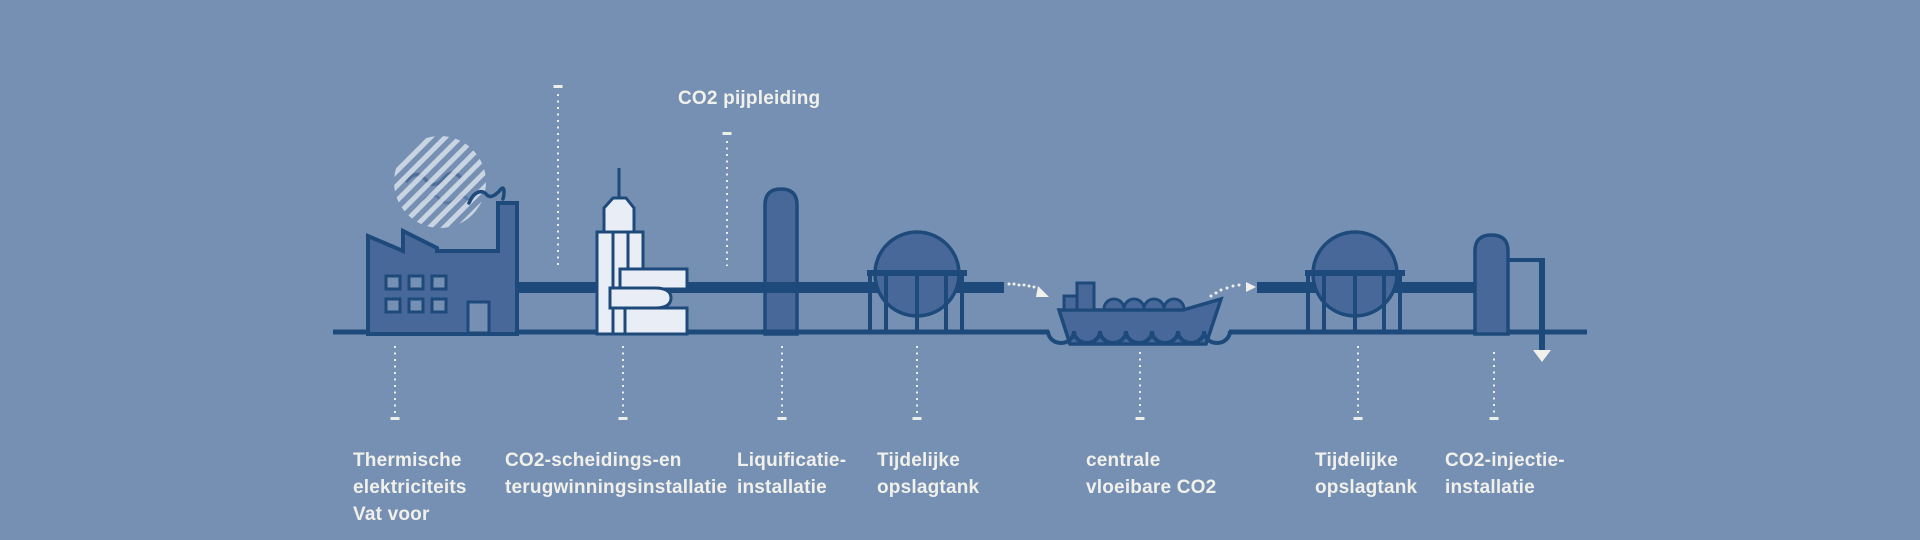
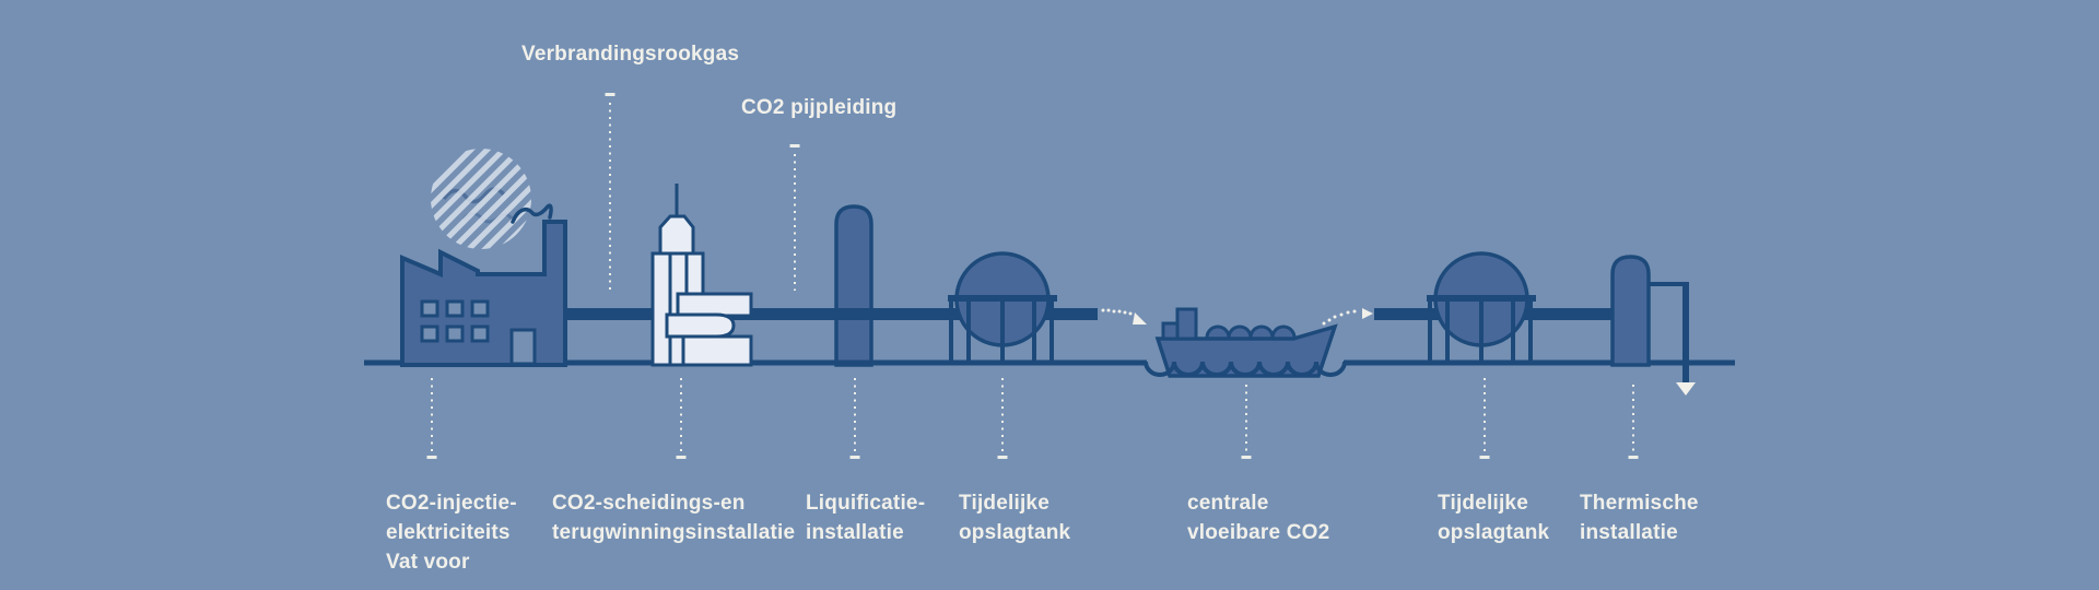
+ Verbrandingsrookgas
  CO2 pijpleiding
- Thermische
+ CO2-injectie-
  elektriciteits
  Vat voor
  CO2-scheidings-en
  terugwinningsinstallatie
  Liquificatie-
  installatie
  Tijdelijke
  opslagtank
  centrale
  vloeibare CO2
  Tijdelijke
  opslagtank
- CO2-injectie-
+ Thermische
  installatie
